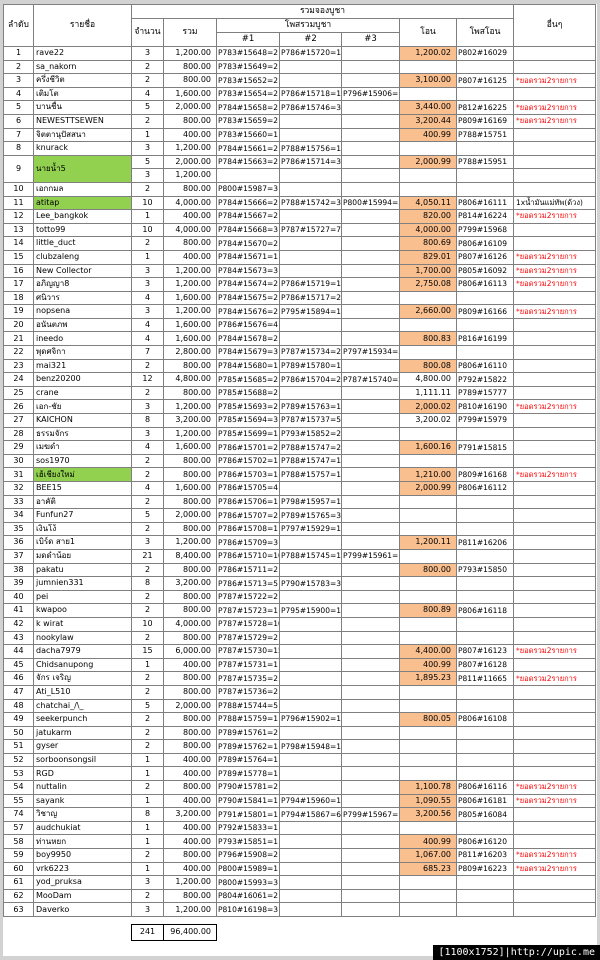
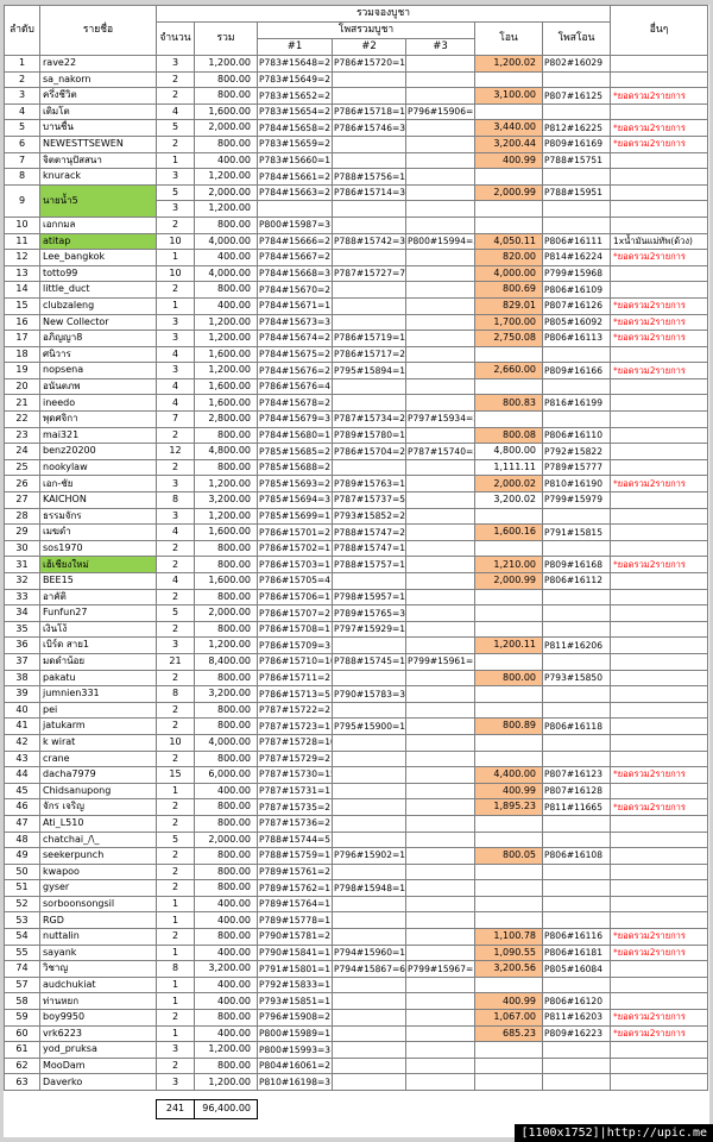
  ลำดับ	รายชื่อ	รวมจองบูชา	อื่นๆ
  จำนวน	รวม	โพสรวมบูชา	โอน	โพสโอน
  #1	#2	#3
  1	rave22	3	1,200.00	P783#15648=2	P786#15720=1		1,200.02	P802#16029
  2	sa_nakorn	2	800.00	P783#15649=2
  3	ครึ่งชีวิต	2	800.00	P783#15652=2			3,100.00	P807#16125	*ยอดรวม2รายการ
  4	เติมโต	4	1,600.00	P783#15654=2	P786#15718=1	P796#15906=
  5	บานชื่น	5	2,000.00	P784#15658=2	P786#15746=3		3,440.00	P812#16225	*ยอดรวม2รายการ
  6	NEWESTTSEWEN	2	800.00	P783#15659=2			3,200.44	P809#16169	*ยอดรวม2รายการ
  7	จิตตานุปัสสนา	1	400.00	P783#15660=1			400.99	P788#15751
  8	knurack	3	1,200.00	P784#15661=2	P788#15756=1
  9	นายน้ำ5	5	2,000.00	P784#15663=2	P786#15714=3		2,000.99	P788#15951
  3	1,200.00
  10	เอกกมล	2	800.00	P800#15987=3
  11	atitap	10	4,000.00	P784#15666=2	P788#15742=3	P800#15994=	4,050.11	P806#16111	1xน้ำมันแม่ทัพ(ด้วง)
  12	Lee_bangkok	1	400.00	P784#15667=2			820.00	P814#16224	*ยอดรวม2รายการ
  13	totto99	10	4,000.00	P784#15668=3	P787#15727=7		4,000.00	P799#15968
  14	little_duct	2	800.00	P784#15670=2			800.69	P806#16109
  15	clubzaleng	1	400.00	P784#15671=1			829.01	P807#16126	*ยอดรวม2รายการ
  16	New Collector	3	1,200.00	P784#15673=3			1,700.00	P805#16092	*ยอดรวม2รายการ
  17	อภิญญา8	3	1,200.00	P784#15674=2	P786#15719=1		2,750.08	P806#16113	*ยอดรวม2รายการ
  18	ศนิวาร	4	1,600.00	P784#15675=2	P786#15717=2
  19	nopsena	3	1,200.00	P784#15676=2	P795#15894=1		2,660.00	P809#16166	*ยอดรวม2รายการ
  20	อนันตภพ	4	1,600.00	P786#15676=4
  21	ineedo	4	1,600.00	P784#15678=2			800.83	P816#16199
  22	พุดศจิกา	7	2,800.00	P784#15679=3	P787#15734=2	P797#15934=
  23	mai321	2	800.00	P784#15680=1	P789#15780=1		800.08	P806#16110
  24	benz20200	12	4,800.00	P785#15685=2	P786#15704=2	P787#15740=	4,800.00	P792#15822
- 25	crane	2	800.00	P785#15688=2			1,111.11	P789#15777
+ 25	nookylaw	2	800.00	P785#15688=2			1,111.11	P789#15777
  26	เอก-ชัย	3	1,200.00	P785#15693=2	P789#15763=1		2,000.02	P810#16190	*ยอดรวม2รายการ
  27	KAICHON	8	3,200.00	P785#15694=3	P787#15737=5		3,200.02	P799#15979
  28	ธรรมจักร	3	1,200.00	P785#15699=1	P793#15852=2
  29	เมฆดำ	4	1,600.00	P786#15701=2	P788#15747=2		1,600.16	P791#15815
  30	sos1970	2	800.00	P786#15702=1	P788#15747=1
  31	เฮ้เชียงใหม่	2	800.00	P786#15703=1	P788#15757=1		1,210.00	P809#16168	*ยอดรวม2รายการ
  32	BEE15	4	1,600.00	P786#15705=4			2,000.99	P806#16112
  33	อาคัติ	2	800.00	P786#15706=1	P798#15957=1
  34	Funfun27	5	2,000.00	P786#15707=2	P789#15765=3
  35	เงินโง้	2	800.00	P786#15708=1	P797#15929=1
  36	เบิร์ด สาย1	3	1,200.00	P786#15709=3			1,200.11	P811#16206
  37	มดดำน้อย	21	8,400.00	P786#15710=1	P788#15745=1	P799#15961=
  38	pakatu	2	800.00	P786#15711=2			800.00	P793#15850
  39	jumnien331	8	3,200.00	P786#15713=5	P790#15783=3
  40	pei	2	800.00	P787#15722=2
- 41	kwapoo	2	800.00	P787#15723=1	P795#15900=1		800.89	P806#16118
+ 41	jatukarm	2	800.00	P787#15723=1	P795#15900=1		800.89	P806#16118
  42	k wirat	10	4,000.00	P787#15728=1
- 43	nookylaw	2	800.00	P787#15729=2
+ 43	crane	2	800.00	P787#15729=2
  44	dacha7979	15	6,000.00	P787#15730=1			4,400.00	P807#16123	*ยอดรวม2รายการ
  45	Chidsanupong	1	400.00	P787#15731=1			400.99	P807#16128
  46	จักร เจริญ	2	800.00	P787#15735=2			1,895.23	P811#11665	*ยอดรวม2รายการ
  47	Ati_L510	2	800.00	P787#15736=2
  48	chatchai_/\_	5	2,000.00	P788#15744=5
  49	seekerpunch	2	800.00	P788#15759=1	P796#15902=1		800.05	P806#16108
- 50	jatukarm	2	800.00	P789#15761=2
+ 50	kwapoo	2	800.00	P789#15761=2
  51	gyser	2	800.00	P789#15762=1	P798#15948=1
  52	sorboonsongsil	1	400.00	P789#15764=1
  53	RGD	1	400.00	P789#15778=1
  54	nuttalin	2	800.00	P790#15781=2			1,100.78	P806#16116	*ยอดรวม2รายการ
  55	sayank	1	400.00	P790#15841=1	P794#15960=1		1,090.55	P806#16181	*ยอดรวม2รายการ
  74	วิชาญ	8	3,200.00	P791#15801=1	P794#15867=6	P799#15967=	3,200.56	P805#16084
  57	audchukiat	1	400.00	P792#15833=1
  58	ท่านหยก	1	400.00	P793#15851=1			400.99	P806#16120
  59	boy9950	2	800.00	P796#15908=2			1,067.00	P811#16203	*ยอดรวม2รายการ
  60	vrk6223	1	400.00	P800#15989=1			685.23	P809#16223	*ยอดรวม2รายการ
  61	yod_pruksa	3	1,200.00	P800#15993=3
  62	MooDam	2	800.00	P804#16061=2
  63	Daverko	3	1,200.00	P810#16198=3
  		241	96,400.00
  [1100x1752]|http://upic.me
